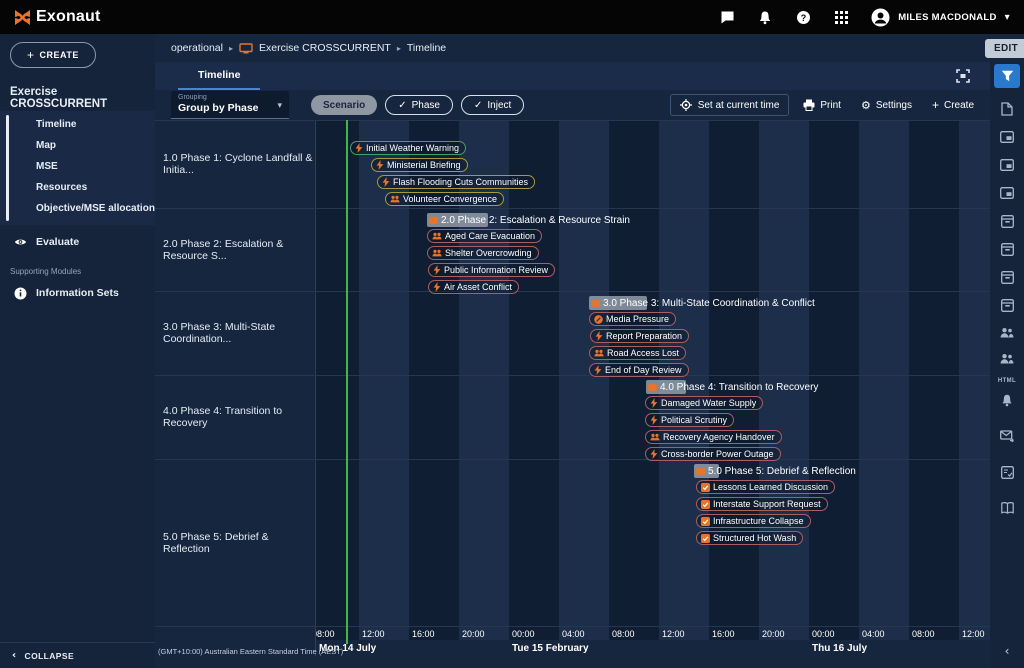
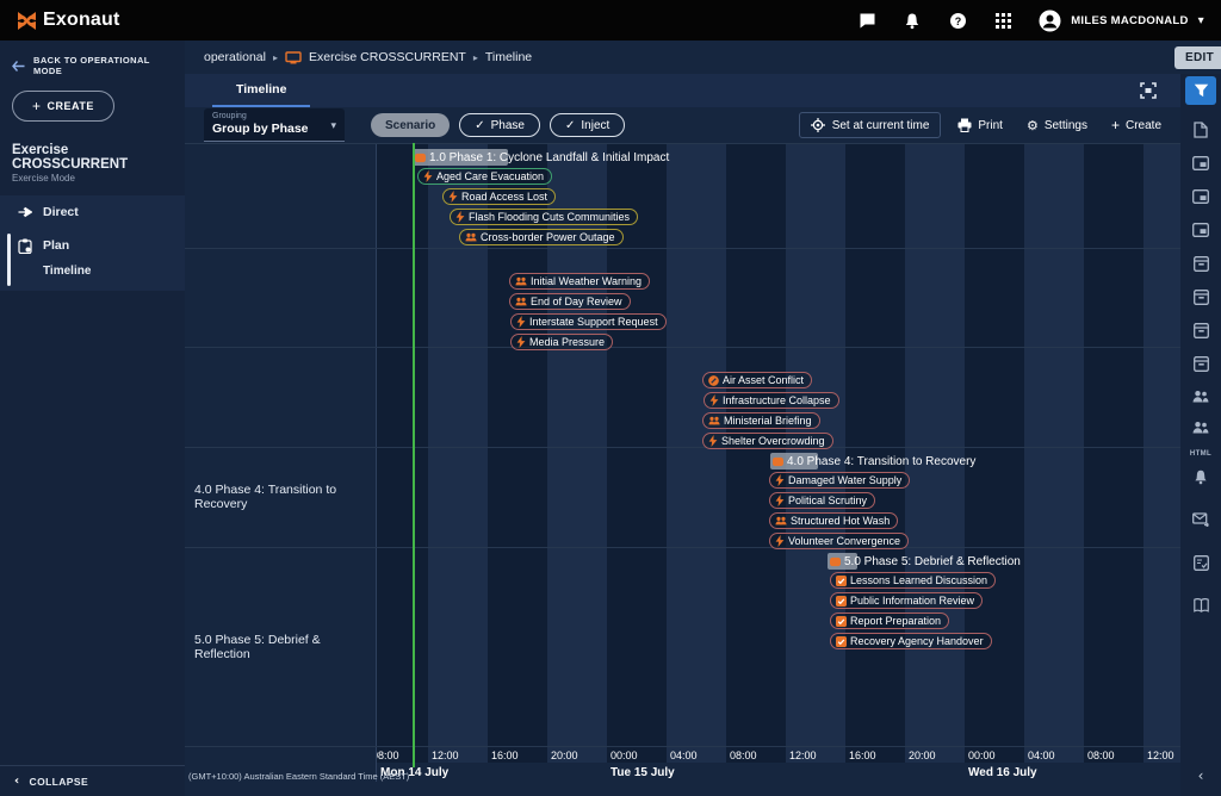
  Exonaut
  ?
  MILES MACDONALD
  ▾
+ BACK TO OPERATIONAL MODE
  +
  CREATE
  Exercise CROSSCURRENT
+ Exercise Mode
+ Direct
+ Plan
  Timeline
- Map
- MSE
- Resources
- Objective/MSE allocation
- Evaluate
- Supporting Modules
- Information Sets
  ‹
  COLLAPSE
  EDIT
  operational
  ▸
  Exercise CROSSCURRENT
  ▸
  Timeline
  Timeline
  Group by Phase
  ▾
  Scenario
  ✓
  Phase
  ✓
  Inject
  Set at current time
  Print
  ⚙
  Settings
  +
  Create
  8:00
  12:00
  16:00
  20:00
  00:00
  04:00
  08:00
  12:00
  16:00
  20:00
  00:00
  04:00
  08:00
  12:00
  Mon 14 July
- Tue 15 February
+ Tue 15 July
- Thu 16 July
+ Wed 16 July
+ 1.0 Phase 1: Cyclone Landfall & Initial Impact
- Initial Weather Warning
+ Aged Care Evacuation
- Ministerial Briefing
+ Road Access Lost
  Flash Flooding Cuts Communities
- Volunteer Convergence
+ Cross-border Power Outage
- 2.0 Phase 2: Escalation & Resource Strain
- Aged Care Evacuation
+ Initial Weather Warning
- Shelter Overcrowding
+ End of Day Review
- Public Information Review
+ Interstate Support Request
- Air Asset Conflict
+ Media Pressure
- 3.0 Phase 3: Multi-State Coordination & Conflict
- Media Pressure
+ Air Asset Conflict
- Report Preparation
+ Infrastructure Collapse
- Road Access Lost
+ Ministerial Briefing
- End of Day Review
+ Shelter Overcrowding
  4.0 Phase 4: Transition to Recovery
  Damaged Water Supply
  Political Scrutiny
- Recovery Agency Handover
+ Structured Hot Wash
- Cross-border Power Outage
+ Volunteer Convergence
  5.0 Phase 5: Debrief & Reflection
  Lessons Learned Discussion
- Interstate Support Request
+ Public Information Review
- Infrastructure Collapse
+ Report Preparation
- Structured Hot Wash
+ Recovery Agency Handover
- 1.0 Phase 1: Cyclone Landfall & Initia...
- 2.0 Phase 2: Escalation & Resource S...
- 3.0 Phase 3: Multi-State Coordination...
  4.0 Phase 4: Transition to Recovery
  5.0 Phase 5: Debrief & Reflection
  (GMT+10:00) Australian Eastern Standard Time (AEST)
  ‹
